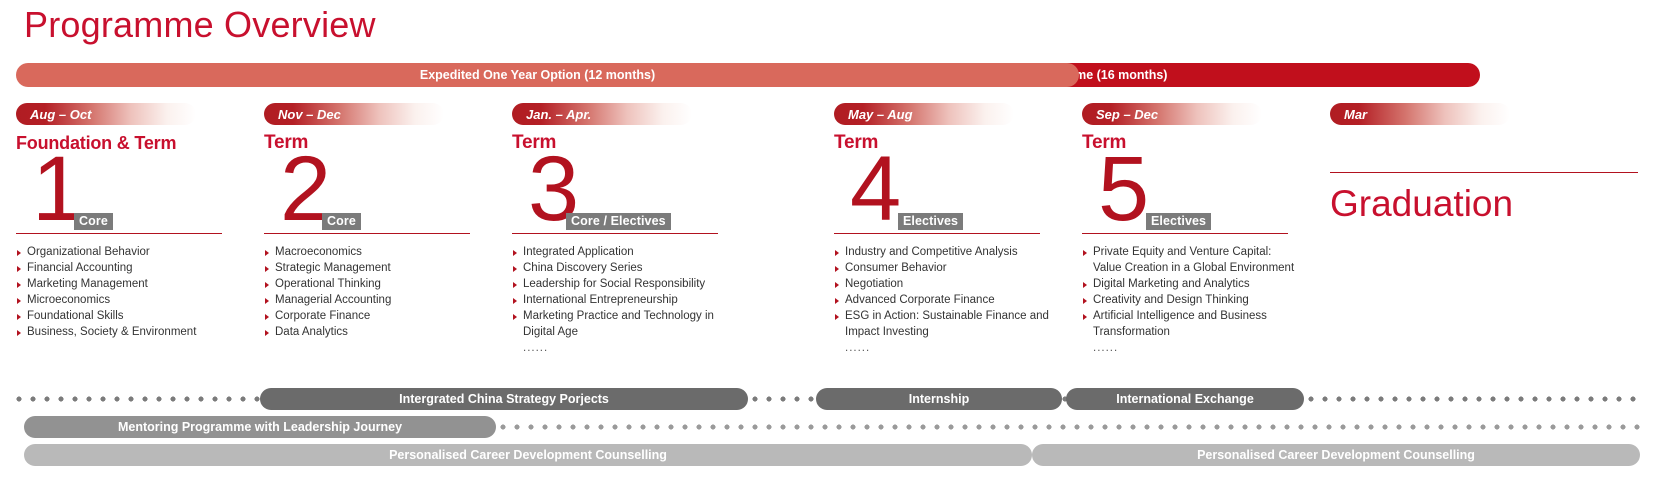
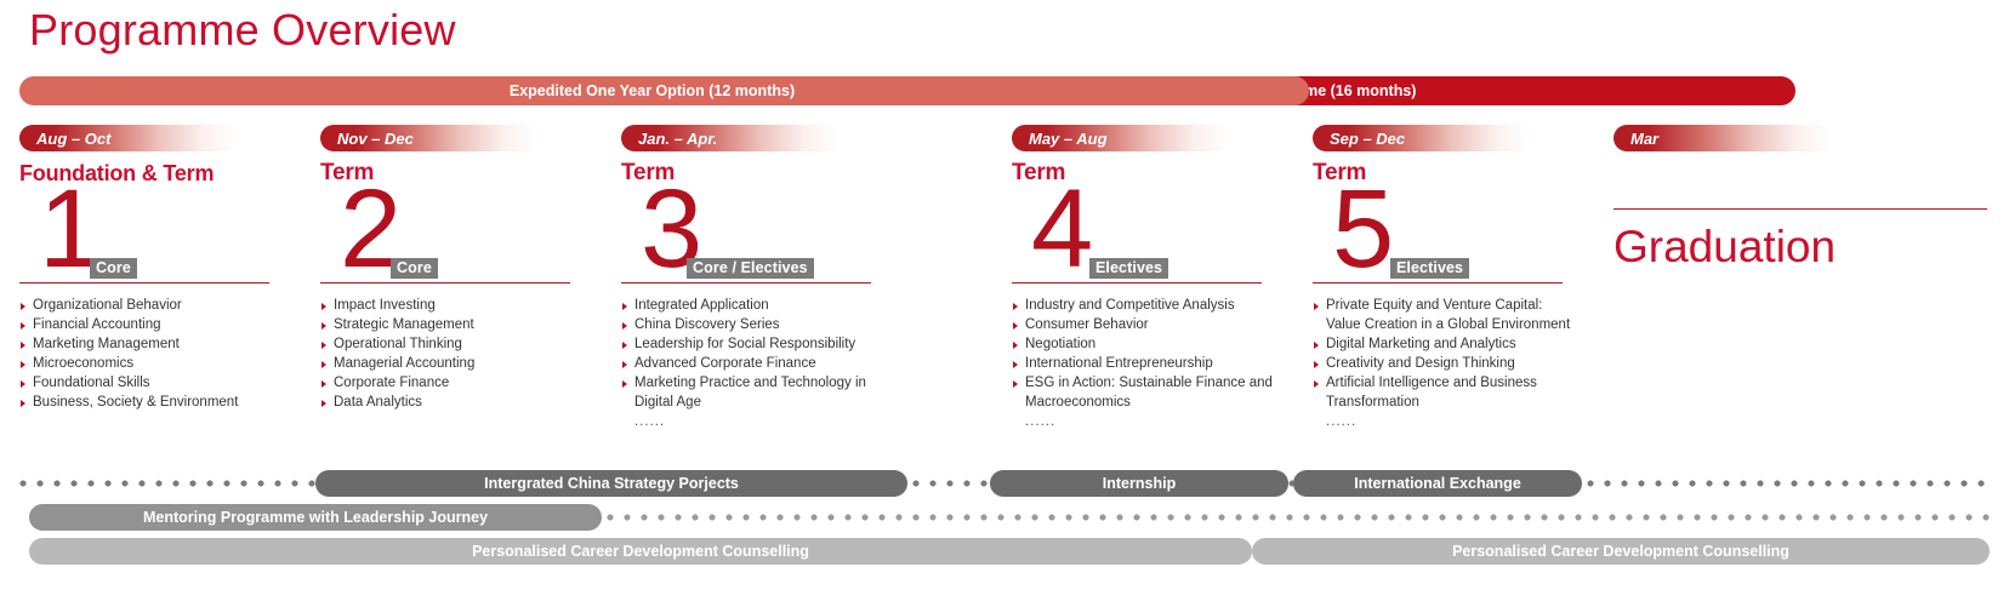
  Programme Overview
  Expedited One Year Option (12 months)
  Aug – Oct
  Foundation & Term
  1
  Core
  Organizational Behavior
  Financial Accounting
  Marketing Management
  Microeconomics
  Foundational Skills
  Business, Society & Environment
  Nov – Dec
  Term
  2
  Core
- Macroeconomics
+ Impact Investing
  Strategic Management
  Operational Thinking
  Managerial Accounting
  Corporate Finance
  Data Analytics
  Jan. – Apr.
  Term
  3
  Core / Electives
  Integrated Application
  China Discovery Series
  Leadership for Social Responsibility
- International Entrepreneurship
+ Advanced Corporate Finance
  Marketing Practice and Technology in
  Digital Age
  ......
  May – Aug
  Term
  4
  Electives
  Industry and Competitive Analysis
  Consumer Behavior
  Negotiation
- Advanced Corporate Finance
+ International Entrepreneurship
  ESG in Action: Sustainable Finance and
- Impact Investing
+ Macroeconomics
  ......
  Sep – Dec
  Term
  5
  Electives
  Private Equity and Venture Capital:
  Value Creation in a Global Environment
  Digital Marketing and Analytics
  Creativity and Design Thinking
  Artificial Intelligence and Business
  Transformation
  ......
  Mar
  Graduation
  Intergrated China Strategy Porjects
  Internship
  International Exchange
  Mentoring Programme with Leadership Journey
  Personalised Career Development Counselling
  Personalised Career Development Counselling
